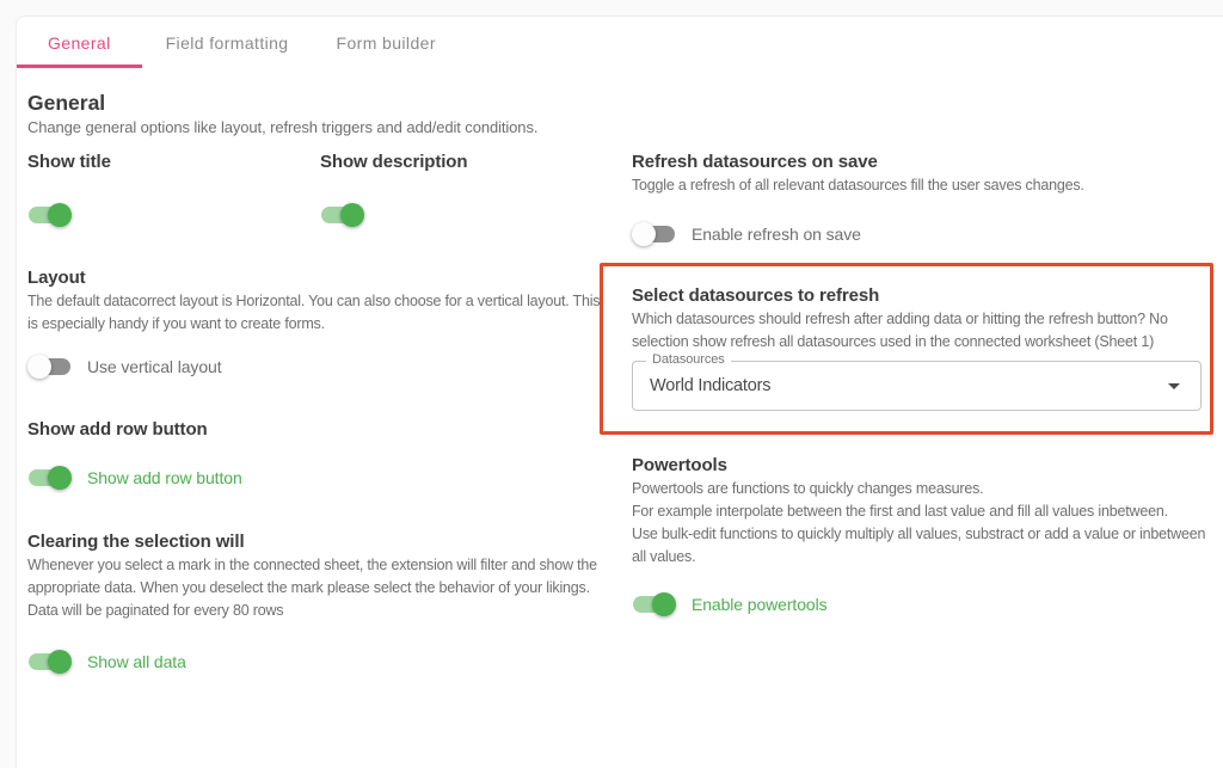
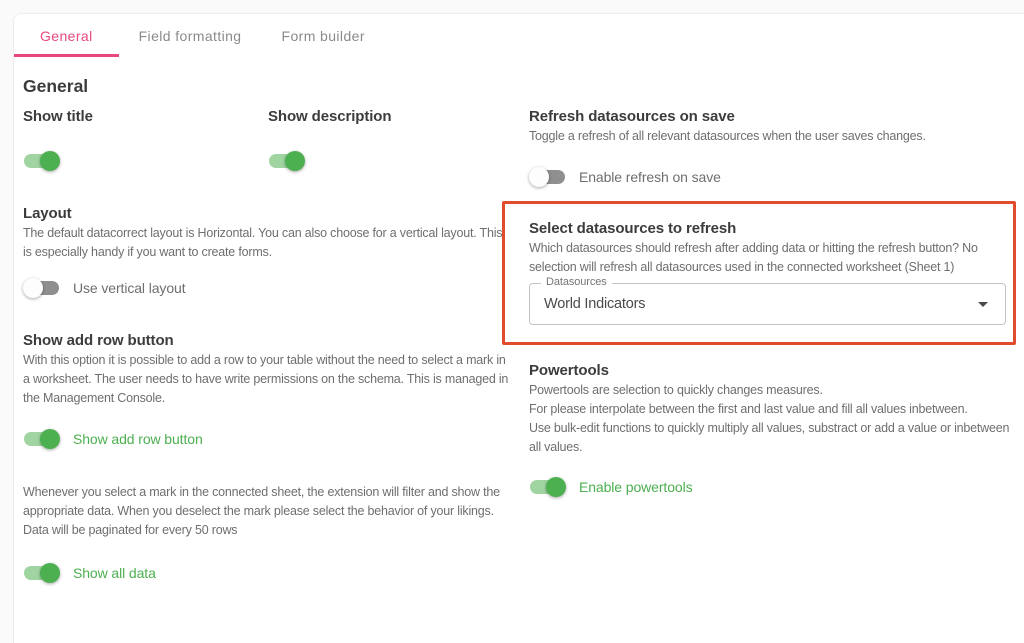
  General
  Field formatting
  Form builder
  General
- Change general options like layout, refresh triggers and add/edit conditions.
  Show title
  Show description
  Layout
  The default datacorrect layout is Horizontal. You can also choose for a vertical layout. This is especially handy if you want to create forms.
  Use vertical layout
  Show add row button
+ With this option it is possible to add a row to your table without the need to select a mark in a worksheet. The user needs to have write permissions on the schema. This is managed in the Management Console.
  Show add row button
- Clearing the selection will
- Whenever you select a mark in the connected sheet, the extension will filter and show the appropriate data. When you deselect the mark please select the behavior of your likings. Data will be paginated for every 80 rows
+ Whenever you select a mark in the connected sheet, the extension will filter and show the appropriate data. When you deselect the mark please select the behavior of your likings. Data will be paginated for every 50 rows
  Show all data
  Refresh datasources on save
- Toggle a refresh of all relevant datasources fill the user saves changes.
+ Toggle a refresh of all relevant datasources when the user saves changes.
  Enable refresh on save
  Select datasources to refresh
- Which datasources should refresh after adding data or hitting the refresh button? No selection show refresh all datasources used in the connected worksheet (Sheet 1)
+ Which datasources should refresh after adding data or hitting the refresh button? No selection will refresh all datasources used in the connected worksheet (Sheet 1)
  Datasources
  World Indicators
  Powertools
- Powertools are functions to quickly changes measures.
+ Powertools are selection to quickly changes measures.
- For example interpolate between the first and last value and fill all values inbetween.
+ For please interpolate between the first and last value and fill all values inbetween.
  Use bulk-edit functions to quickly multiply all values, substract or add a value or inbetween all values.
  Enable powertools
